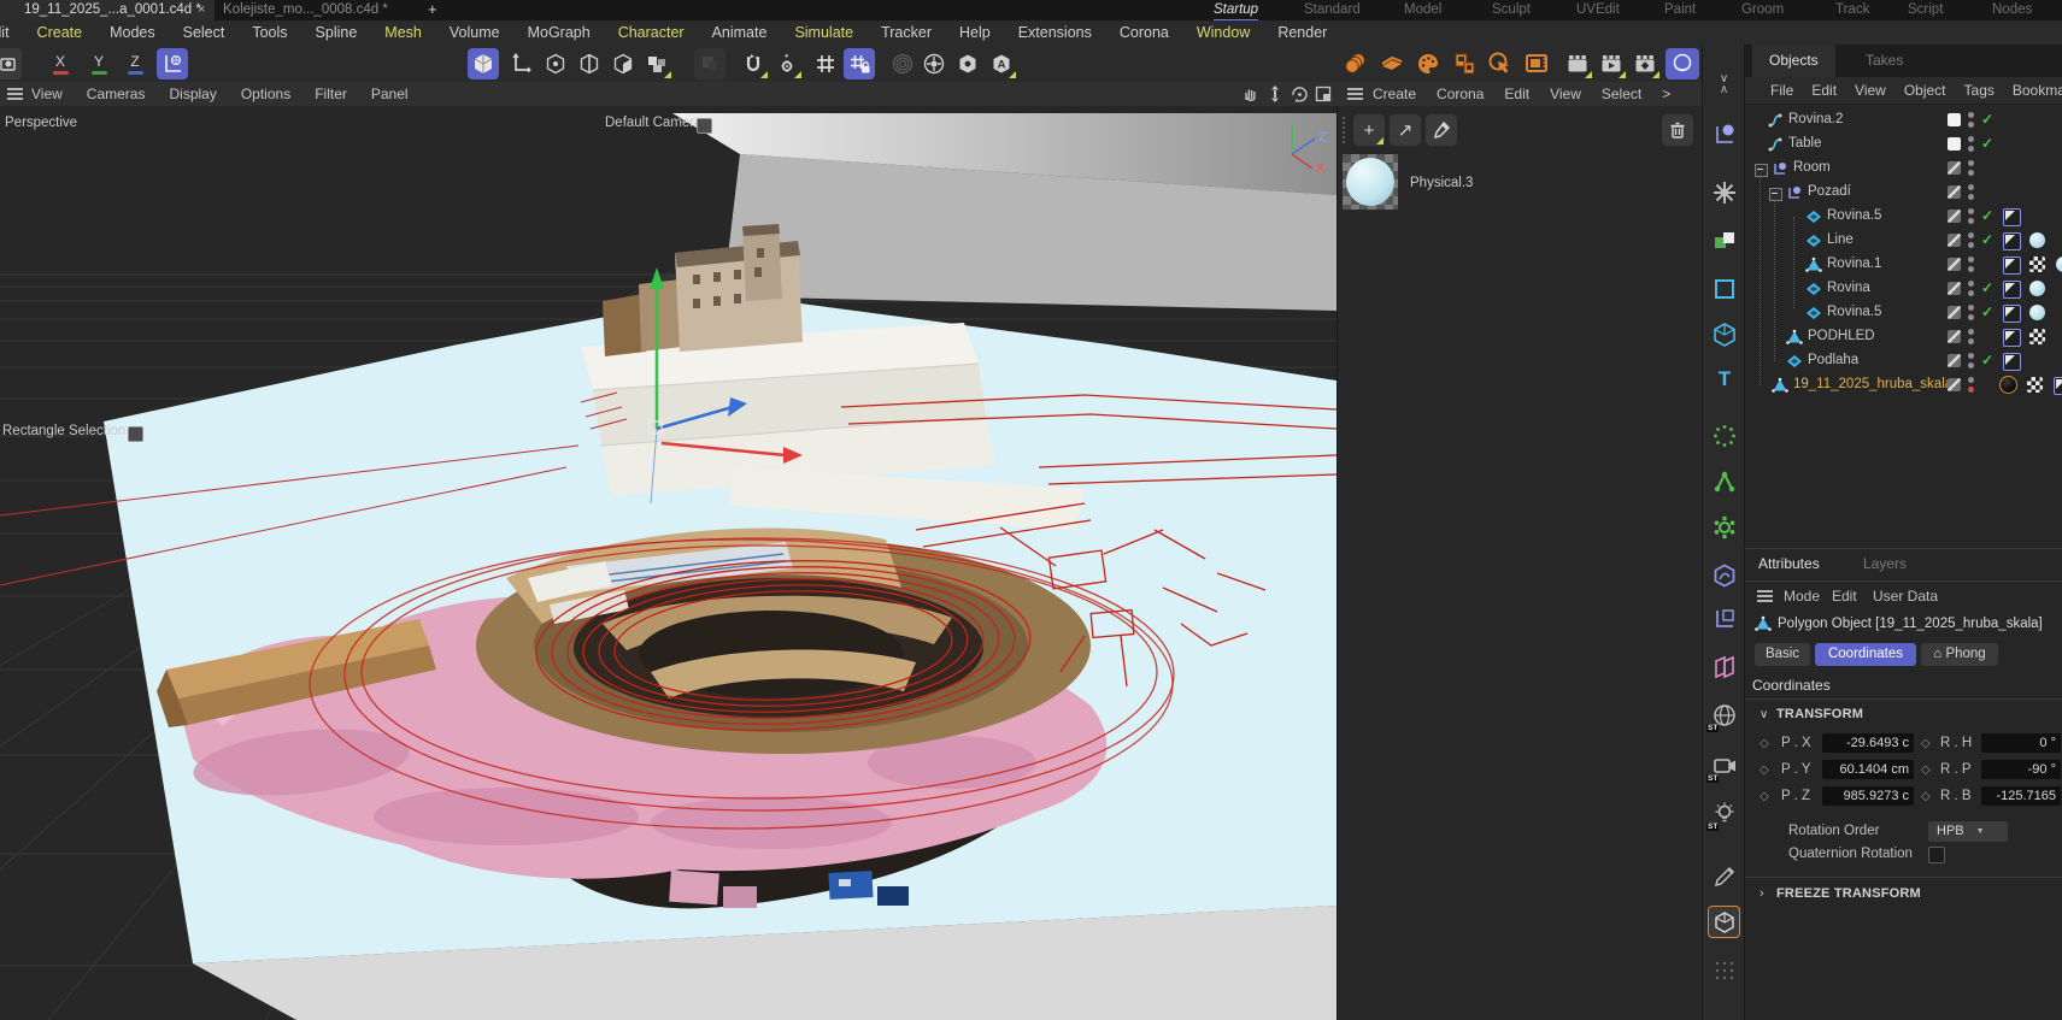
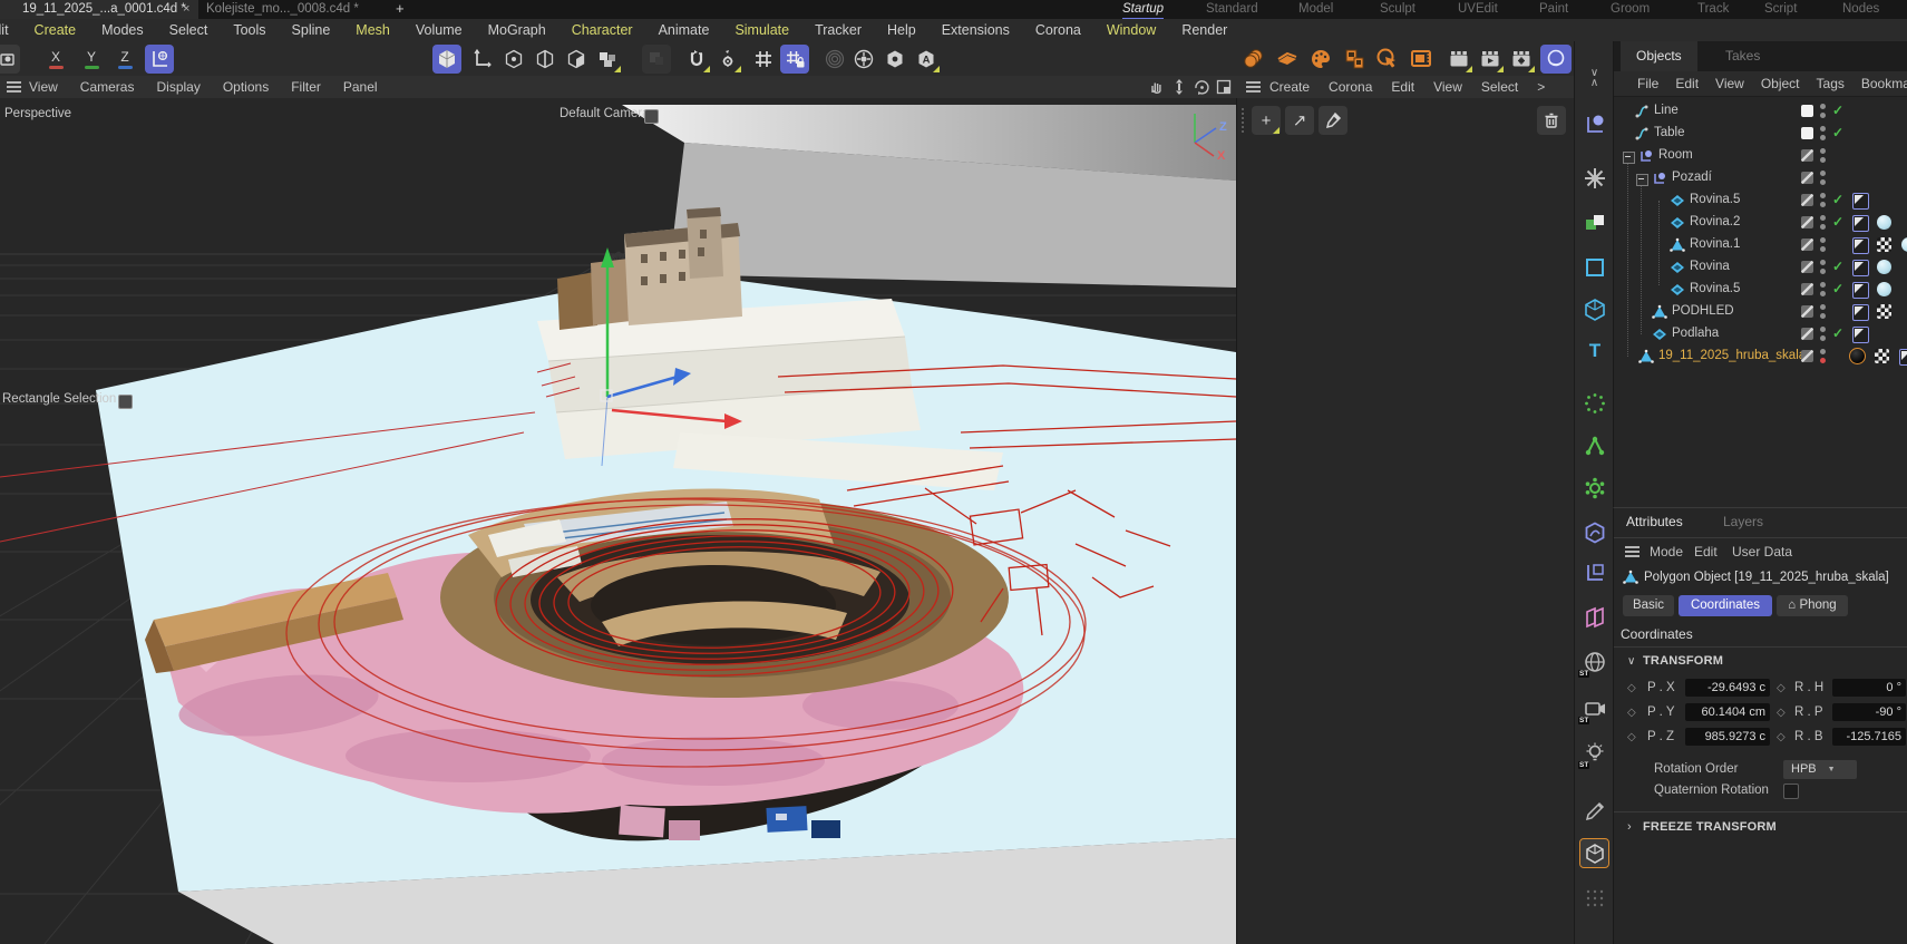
  19_11_2025_...a_0001.c4d *
  ×
  Kolejiste_mo..._0008.c4d *
  +
  Startup
  Standard
  Model
  Sculpt
  UVEdit
  Paint
  Groom
  Track
  Script
  Nodes
  Create
  Modes
  Select
  Tools
  Spline
  Mesh
  Volume
  MoGraph
  Character
  Animate
  Simulate
  Tracker
  Help
  Extensions
  Corona
  Window
  Render
  X
  Y
  Z
  A
  View
  Cameras
  Display
  Options
  Filter
  Panel
  Create
  Corona
  Edit
  View
  Select
  >
  Perspective
  Default Camer
  Rectangle Selection
  Z
  X
  +
  ↗
- Physical.3
  ∨
  ∧
  T
  Objects
  Takes
  File
  Edit
  View
  Object
  Tags
- Rovina.2
+ Line
  ✓
  Table
  ✓
  Room
  Pozadí
  Rovina.5
  ✓
- Line
+ Rovina.2
  ✓
  Rovina.1
  Rovina
  ✓
  Rovina.5
  ✓
  PODHLED
  Podlaha
  ✓
  19_11_2025_hruba_skal
  Attributes
  Layers
  Mode
  Edit
  User Data
  Polygon Object [19_11_2025_hruba_skala]
  Basic
  Coordinates
  ⌂ Phong
  Coordinates
  ∨
  TRANSFORM
  ◇
  P . X
  -29.6493 c
  ◇
  R . H
  0 °
  ◇
  P . Y
  60.1404 cm
  ◇
  R . P
  -90 °
  ◇
  P . Z
  985.9273 c
  ◇
  R . B
  -125.7165
  Rotation Order
  HPB
  Quaternion Rotation
  ›
  FREEZE TRANSFORM
